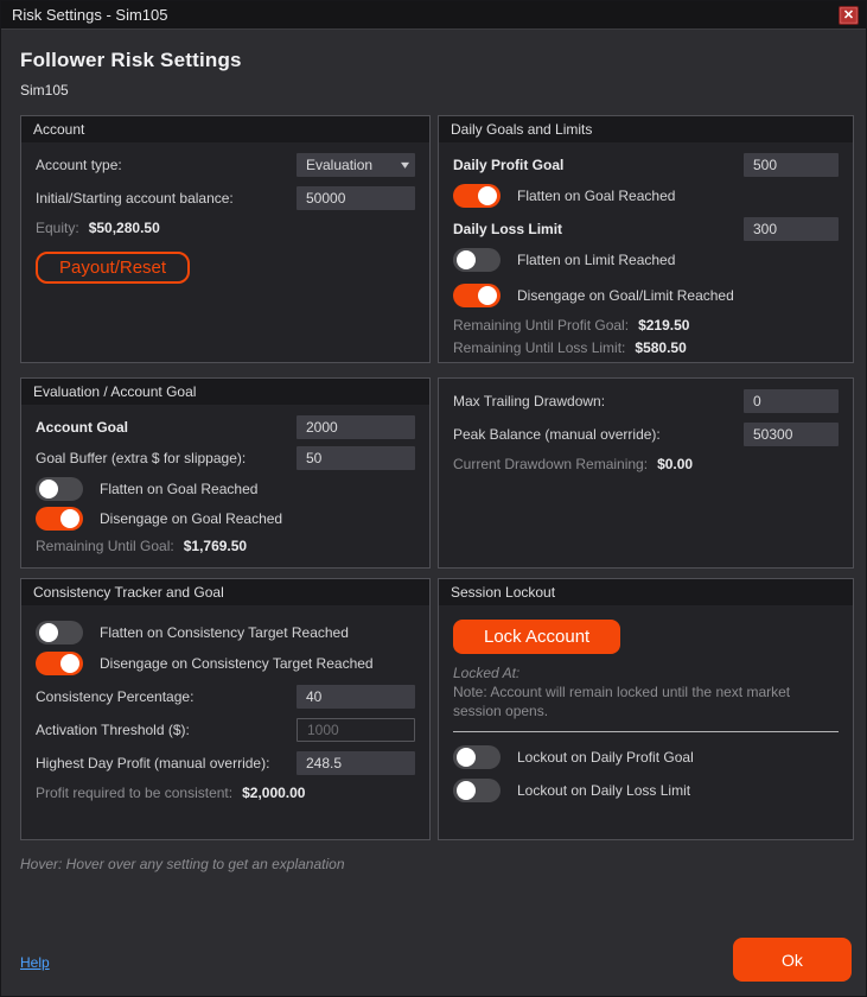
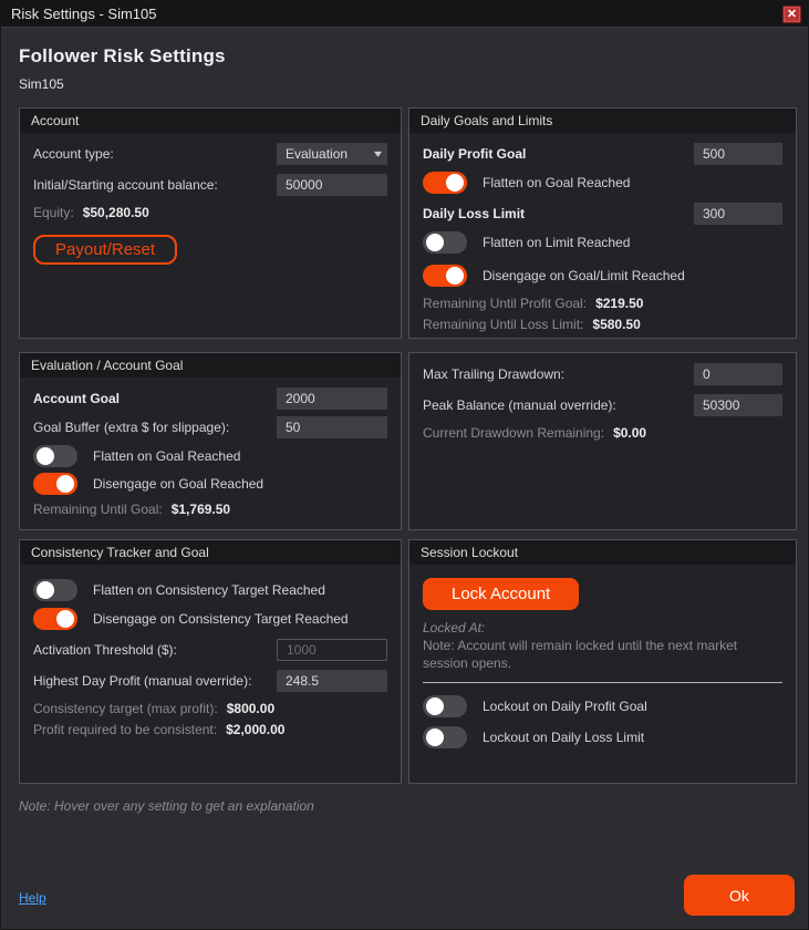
  Risk Settings - Sim105
  ✕
  Follower Risk Settings
  Sim105
  Account
  Account type:
  Evaluation
  ▾
  Initial/Starting account balance:
  50000
  Equity:
  $50,280.50
  Payout/Reset
  Daily Goals and Limits
  Daily Profit Goal
  500
  Flatten on Goal Reached
  Daily Loss Limit
  300
  Flatten on Limit Reached
  Disengage on Goal/Limit Reached
  Remaining Until Profit Goal:
  $219.50
  Remaining Until Loss Limit:
  $580.50
  Evaluation / Account Goal
  Account Goal
  2000
  Goal Buffer (extra $ for slippage):
  50
  Flatten on Goal Reached
  Disengage on Goal Reached
  Remaining Until Goal:
  $1,769.50
  Max Trailing Drawdown:
  0
  Peak Balance (manual override):
  50300
  Current Drawdown Remaining:
  $0.00
  Consistency Tracker and Goal
  Flatten on Consistency Target Reached
  Disengage on Consistency Target Reached
- Consistency Percentage:
- 40
  Activation Threshold ($):
  1000
  Highest Day Profit (manual override):
  248.5
+ Consistency target (max profit):
+ $800.00
  Profit required to be consistent:
  $2,000.00
  Session Lockout
  Lock Account
  Locked At:
  Note: Account will remain locked until the next market session opens.
  Lockout on Daily Profit Goal
  Lockout on Daily Loss Limit
- Hover: Hover over any setting to get an explanation
+ Note: Hover over any setting to get an explanation
  Help
  Ok
